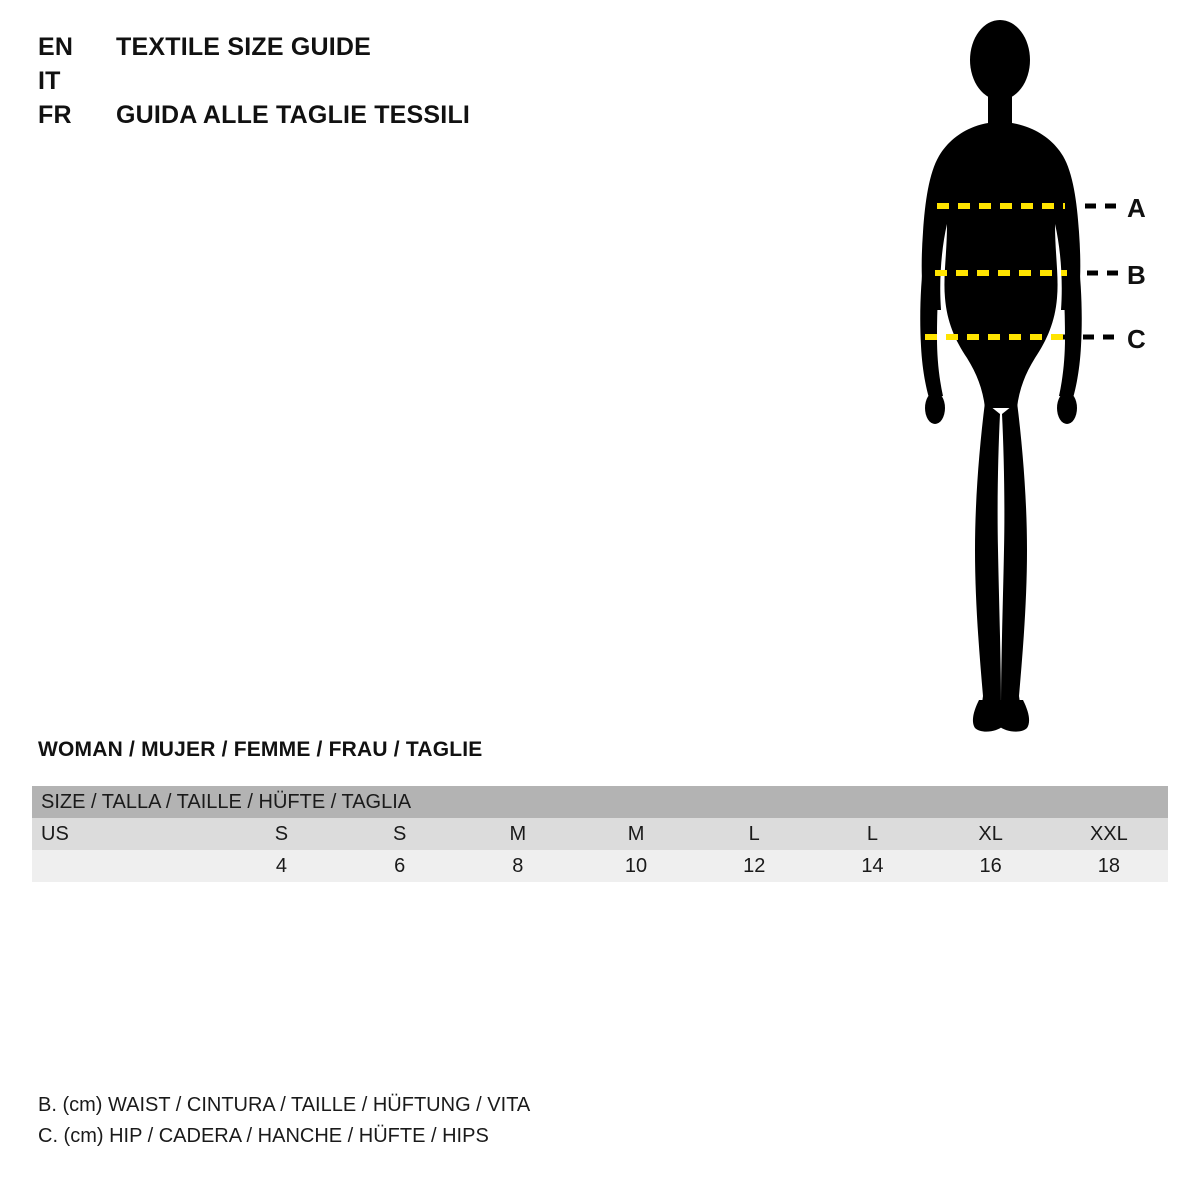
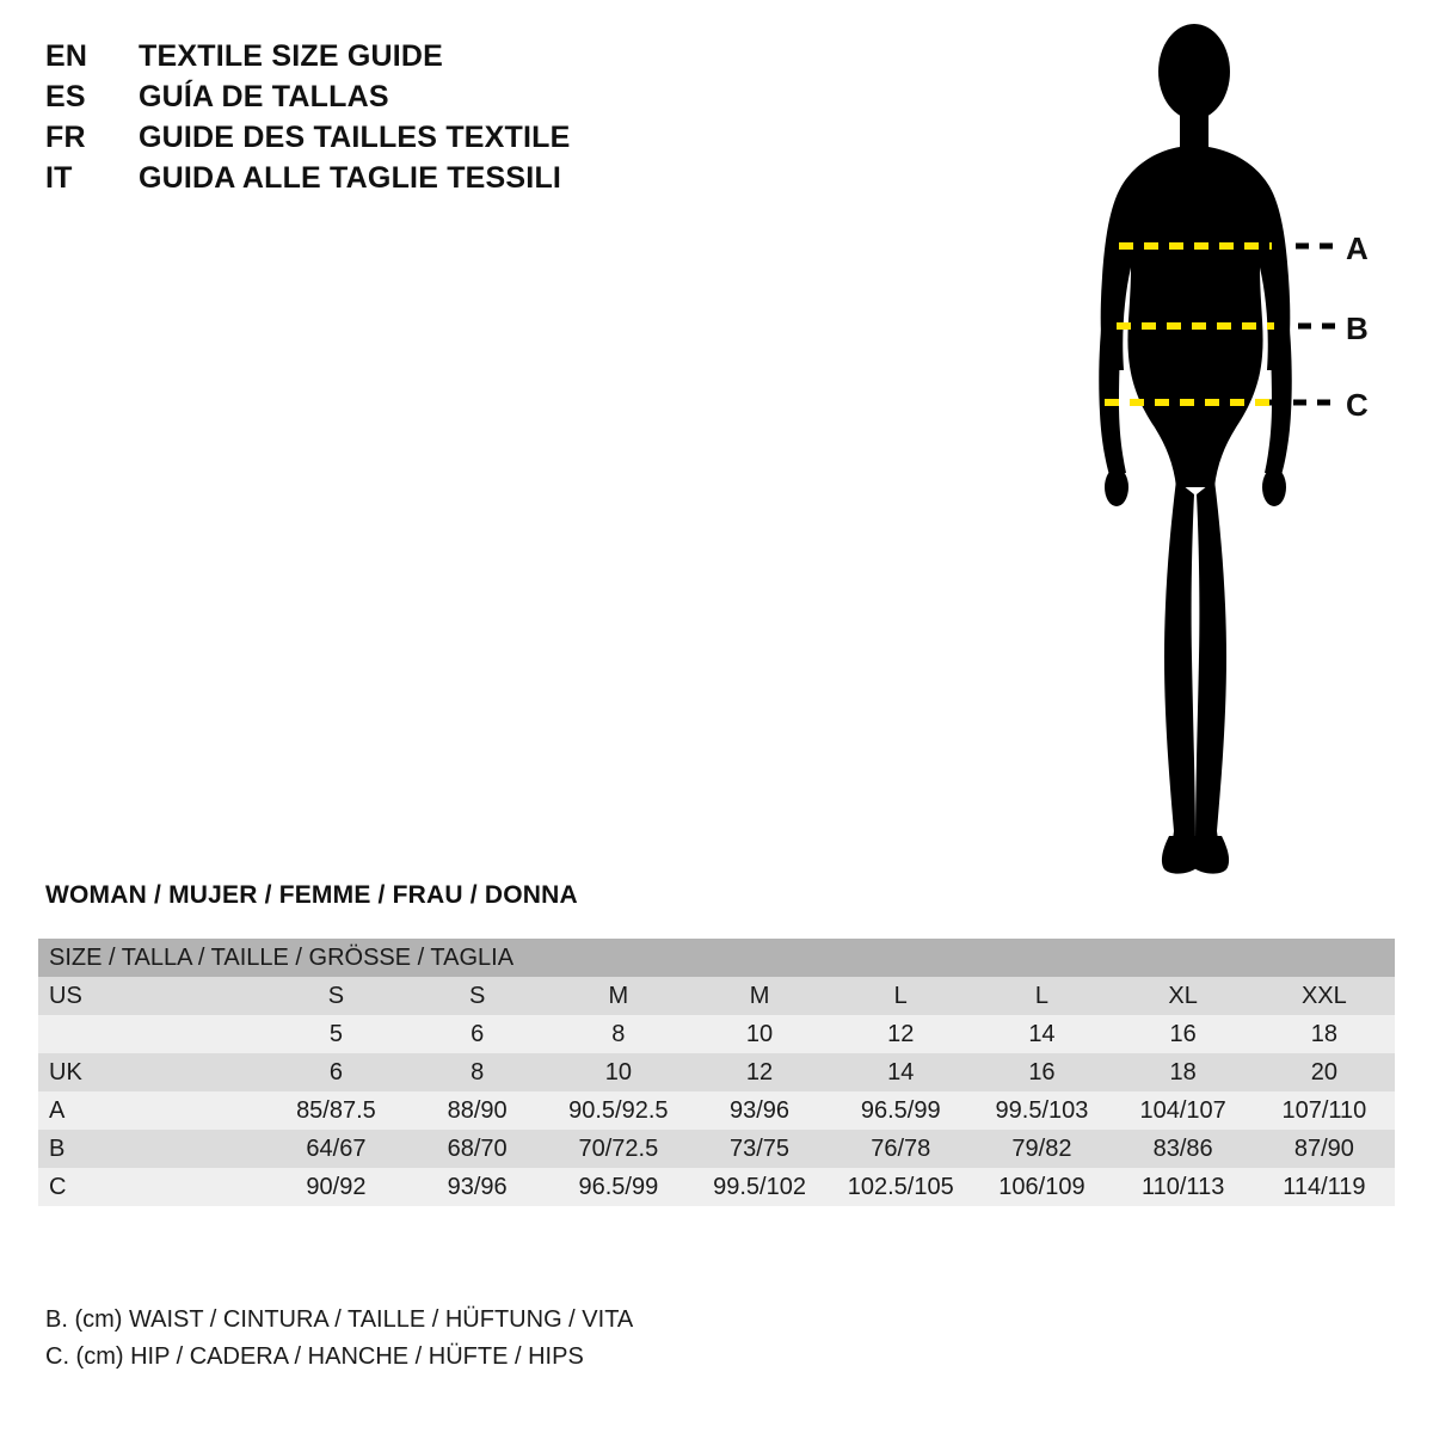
  EN
  TEXTILE SIZE GUIDE
+ ES
+ GUÍA DE TALLAS
- IT
+ FR
+ GUIDE DES TAILLES TEXTILE
- FR
+ IT
  GUIDA ALLE TAGLIE TESSILI
  A
  B
  C
- WOMAN / MUJER / FEMME / FRAU / TAGLIE
+ WOMAN / MUJER / FEMME / FRAU / DONNA
- SIZE / TALLA / TAILLE / HÜFTE / TAGLIA
+ SIZE / TALLA / TAILLE / GRÖSSE / TAGLIA
  US	S	S	M	M	L	L	XL	XXL
- 	4	6	8	10	12	14	16	18
+ 	5	6	8	10	12	14	16	18
+ UK	6	8	10	12	14	16	18	20
+ A	85/87.5	88/90	90.5/92.5	93/96	96.5/99	99.5/103	104/107	107/110
+ B	64/67	68/70	70/72.5	73/75	76/78	79/82	83/86	87/90
+ C	90/92	93/96	96.5/99	99.5/102	102.5/105	106/109	110/113	114/119
  B. (cm) WAIST / CINTURA / TAILLE / HÜFTUNG / VITA
  C. (cm) HIP / CADERA / HANCHE / HÜFTE / HIPS
